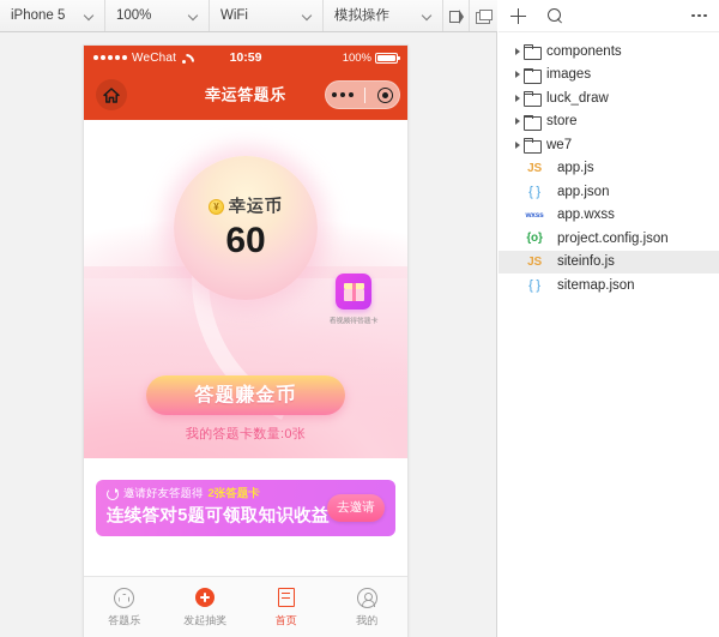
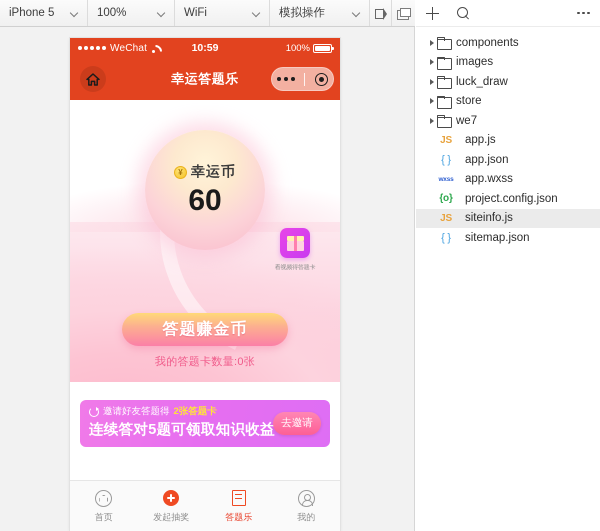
  iPhone 5
  100%
  WiFi
  模拟操作
  WeChat
  10:59
  100%
  幸运答题乐
  ¥
  幸运币
  60
  答题赚金币
  我的答题卡数量:0张
  邀请好友答题得
  2张答题卡
  连续答对5题可领取知识收益
  去邀请
- 答题乐
+ 首页
  发起抽奖
- 首页
+ 答题乐
  我的
  components
  images
  luck_draw
  store
  we7
  JS
  app.js
  { }
  app.json
  app.wxss
  {o}
  project.config.json
  JS
  siteinfo.js
  { }
  sitemap.json
